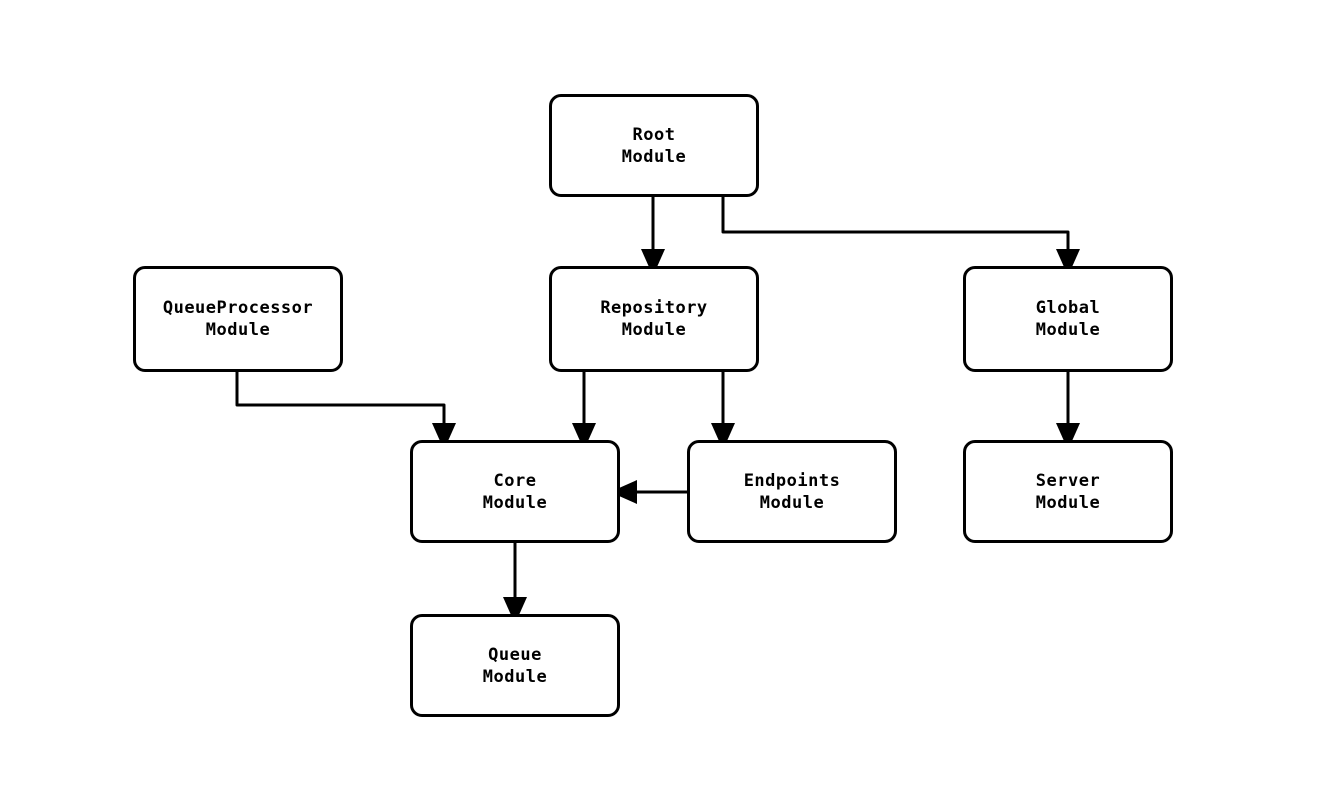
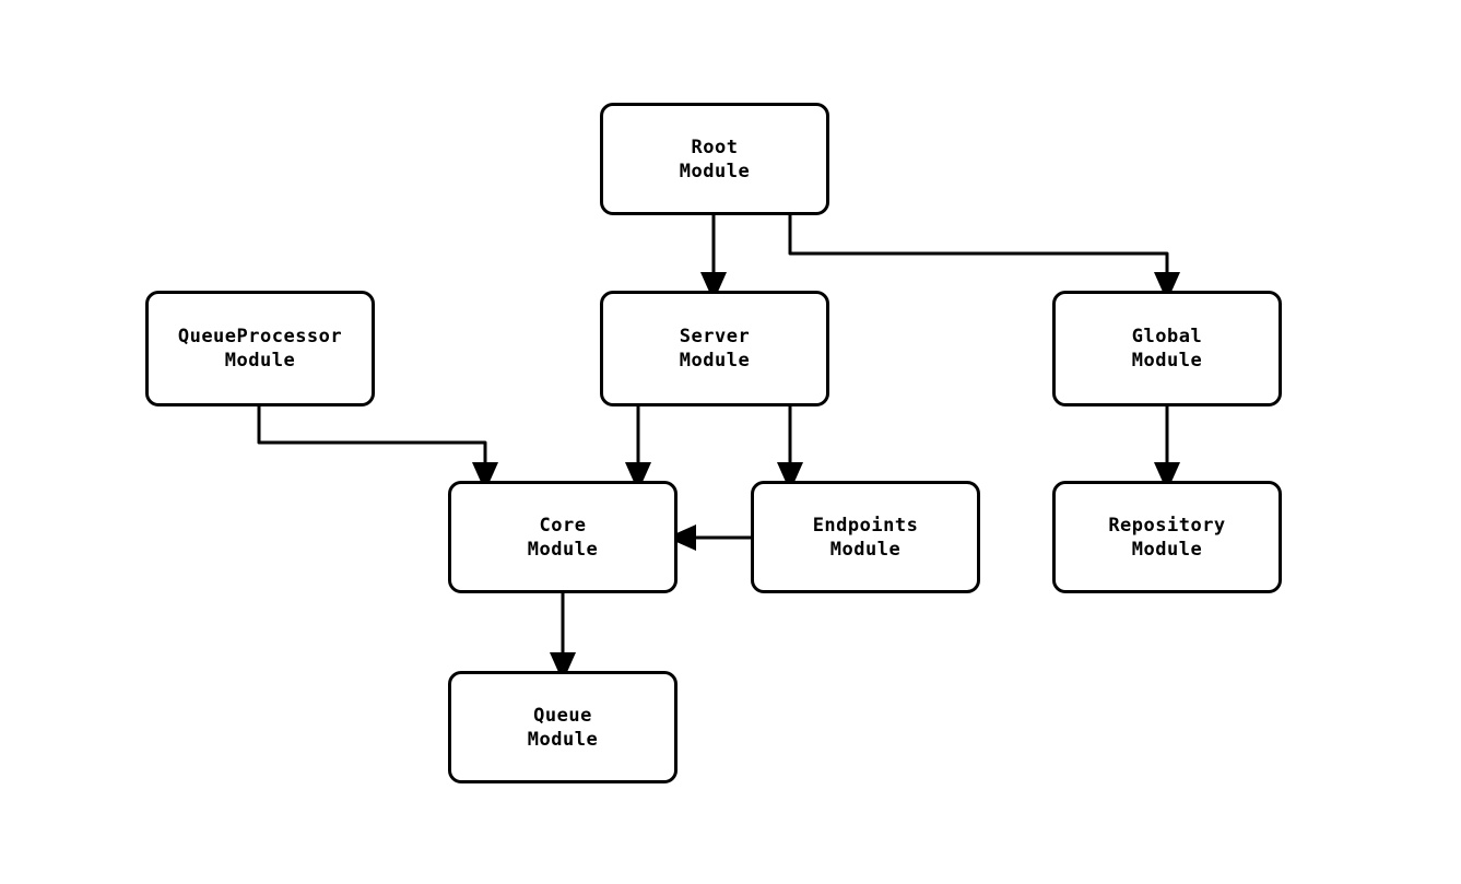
  Root
  Module
  QueueProcessor
  Module
- Repository
+ Server
  Module
  Global
  Module
  Core
  Module
  Endpoints
  Module
- Server
+ Repository
  Module
  Queue
  Module
